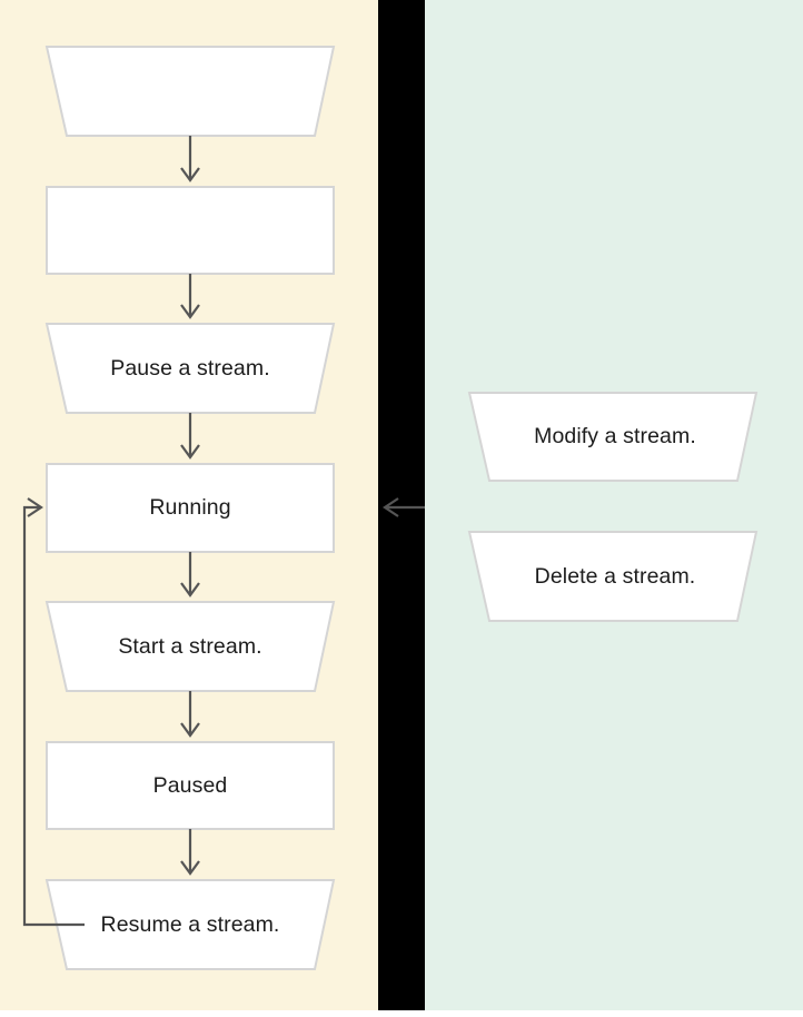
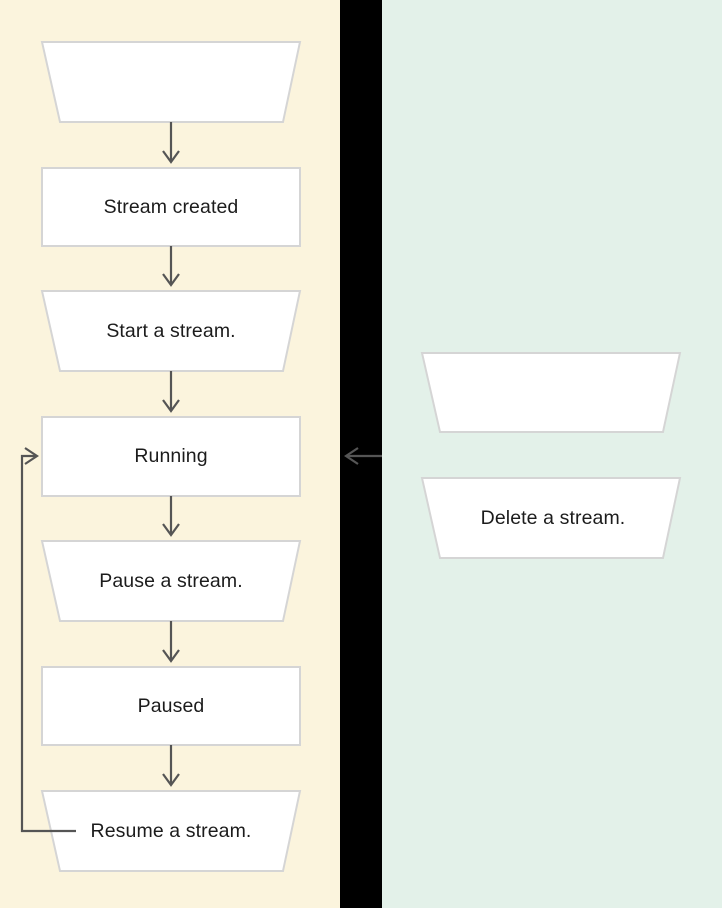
+ Stream created
- Pause a stream.
+ Start a stream.
  Running
- Start a stream.
+ Pause a stream.
  Paused
  Resume a stream.
- Modify a stream.
  Delete a stream.
